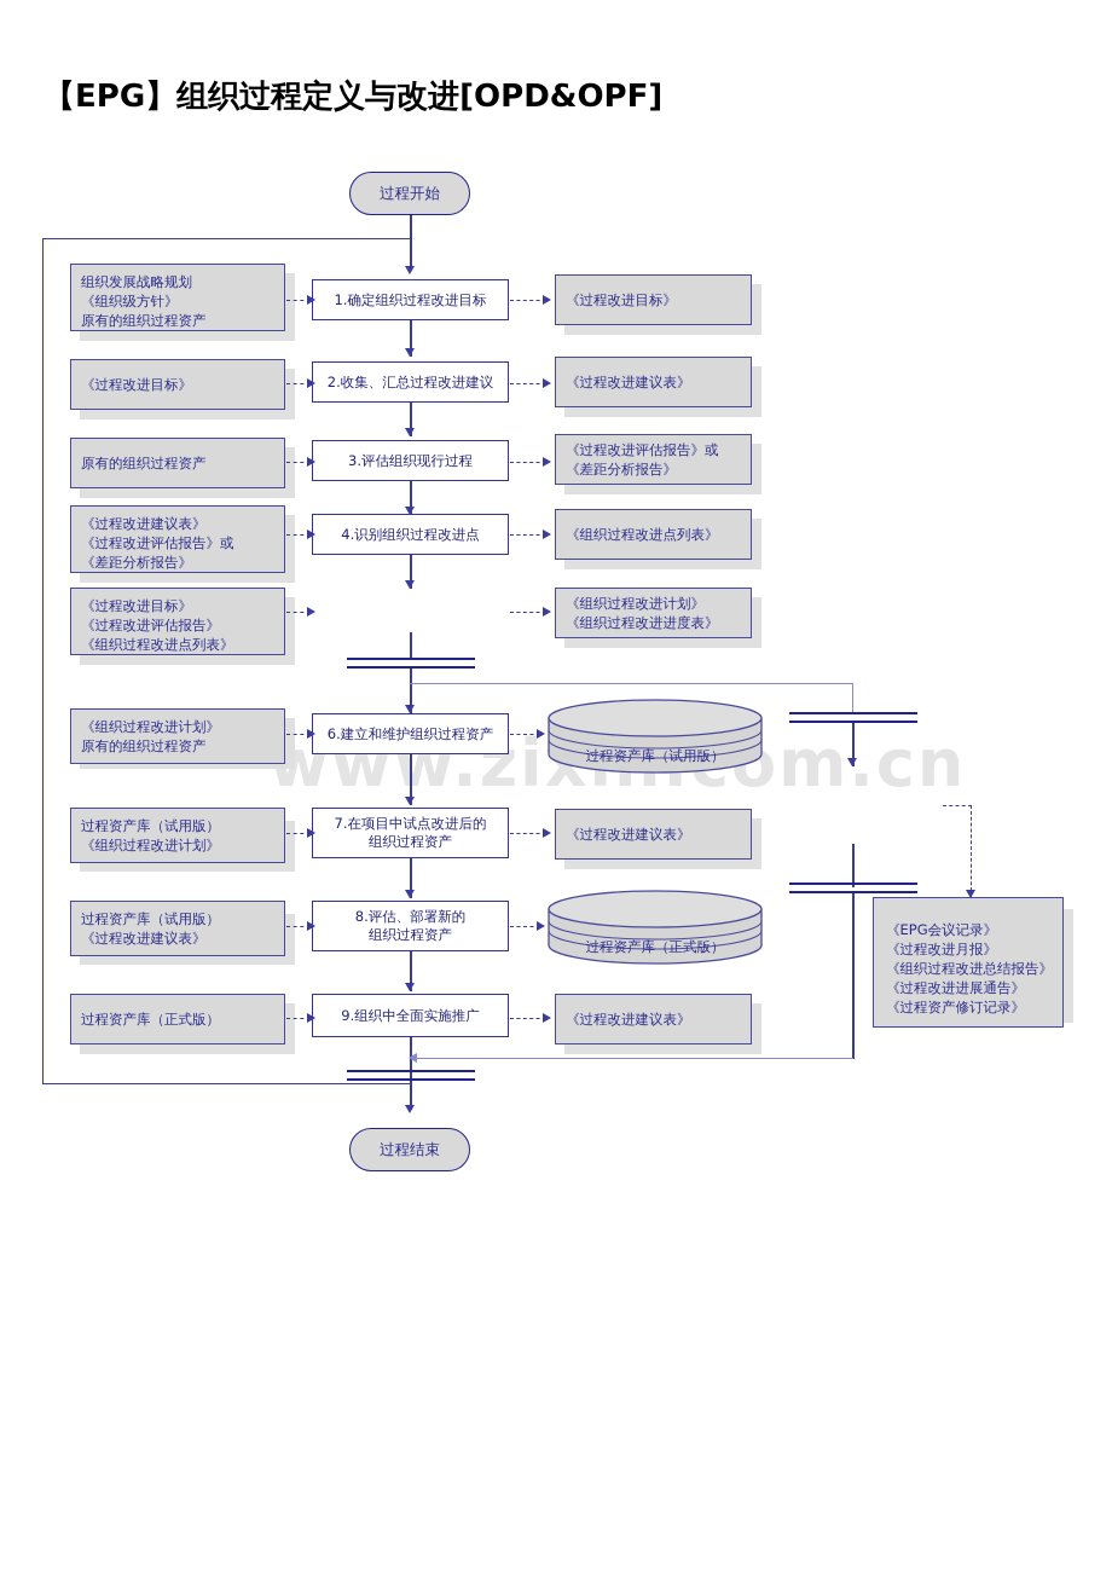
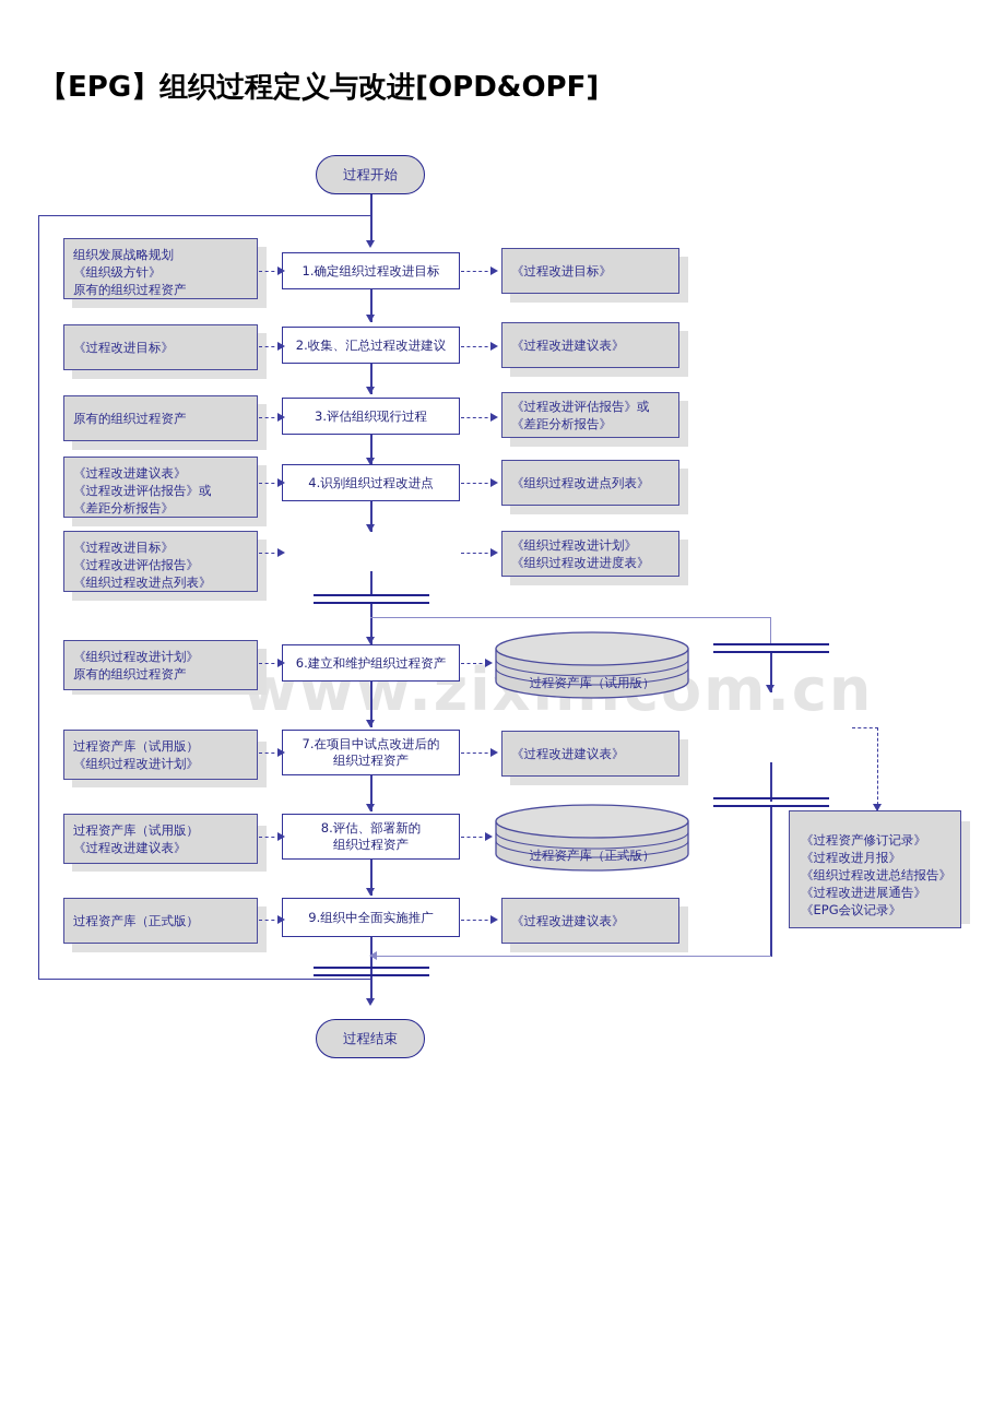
  【EPG】组织过程定义与改进[OPD&OPF]
  过程开始
  组织发展战略规划
  《组织级方针》
  原有的组织过程资产
  1.确定组织过程改进目标
  《过程改进目标》
  《过程改进目标》
  2.收集、汇总过程改进建议
  《过程改进建议表》
  原有的组织过程资产
  3.评估组织现行过程
  《过程改进评估报告》或
  《差距分析报告》
  《过程改进建议表》
  《过程改进评估报告》或
  《差距分析报告》
  4.识别组织过程改进点
  《组织过程改进点列表》
  《过程改进目标》
  《过程改进评估报告》
  《组织过程改进点列表》
  《组织过程改进计划》
  《组织过程改进进度表》
  《组织过程改进计划》
  原有的组织过程资产
  6.建立和维护组织过程资产
  过程资产库（试用版）
  过程资产库（试用版）
  《组织过程改进计划》
  7.在项目中试点改进后的
  组织过程资产
  《过程改进建议表》
  过程资产库（试用版）
  《过程改进建议表》
  8.评估、部署新的
  组织过程资产
  过程资产库（正式版）
  过程资产库（正式版）
  9.组织中全面实施推广
  《过程改进建议表》
- 《EPG会议记录》
+ 《过程资产修订记录》
  《过程改进月报》
  《组织过程改进总结报告》
  《过程改进进展通告》
- 《过程资产修订记录》
+ 《EPG会议记录》
  过程结束
